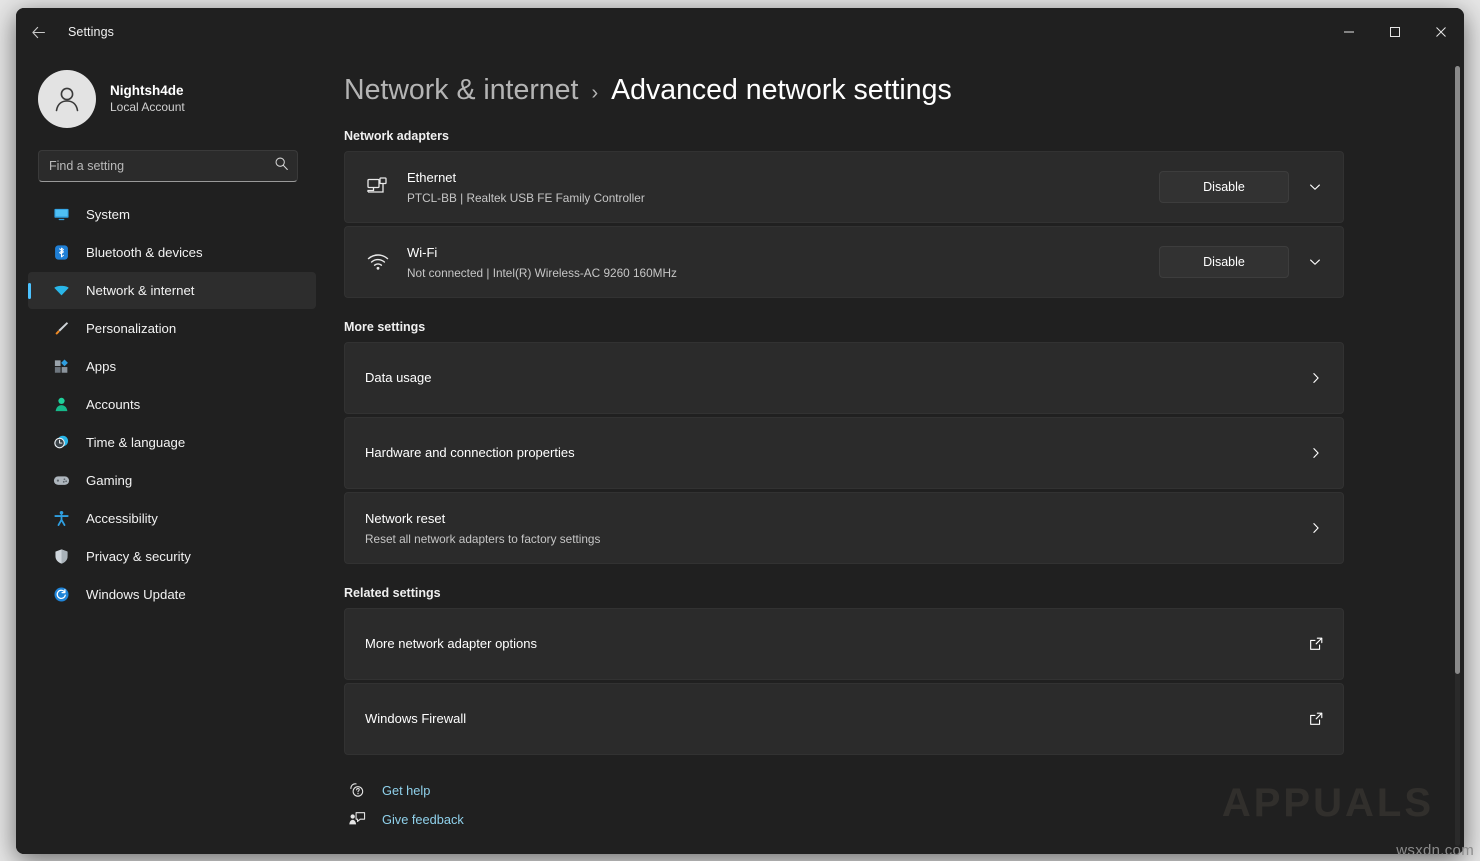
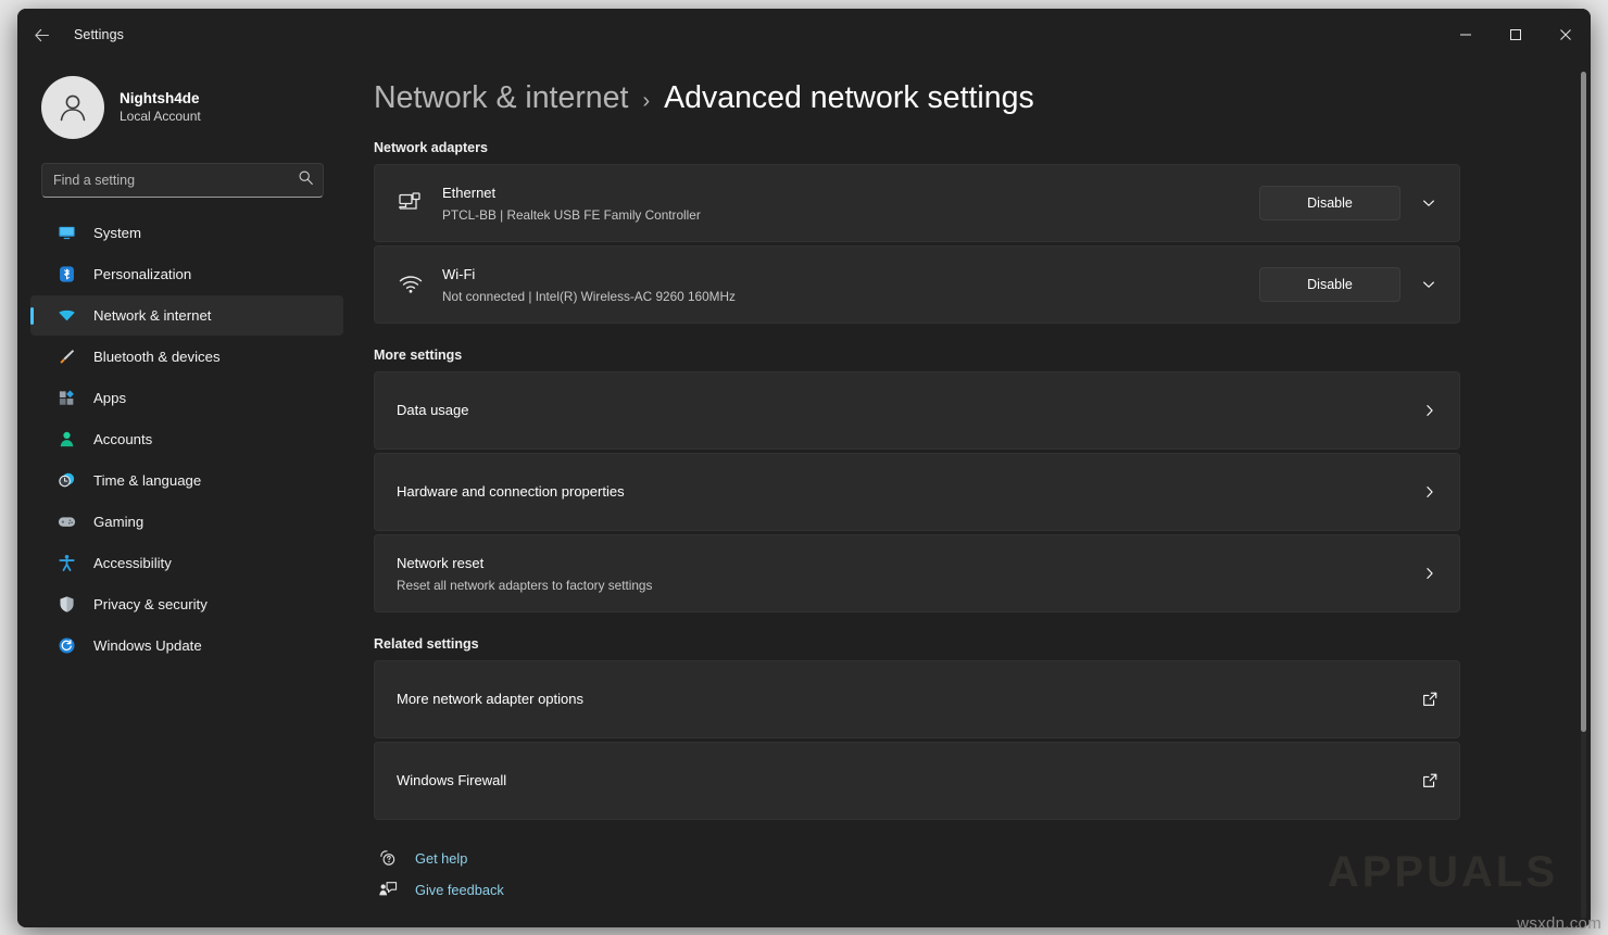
  Settings
  Nightsh4de
  Local Account
  Find a setting
  System
- Bluetooth & devices
+ Personalization
  Network & internet
- Personalization
+ Bluetooth & devices
  Apps
  Accounts
  Time & language
  Gaming
  Accessibility
  Privacy & security
  Windows Update
  Network & internet
  ›
  Advanced network settings
  Network adapters
  Ethernet
  PTCL-BB | Realtek USB FE Family Controller
  Disable
  Wi-Fi
  Not connected | Intel(R) Wireless-AC 9260 160MHz
  Disable
  More settings
  Data usage
  Hardware and connection properties
  Network reset
  Reset all network adapters to factory settings
  Related settings
  More network adapter options
  Windows Firewall
  Get help
  Give feedback
  wsxdn.com
